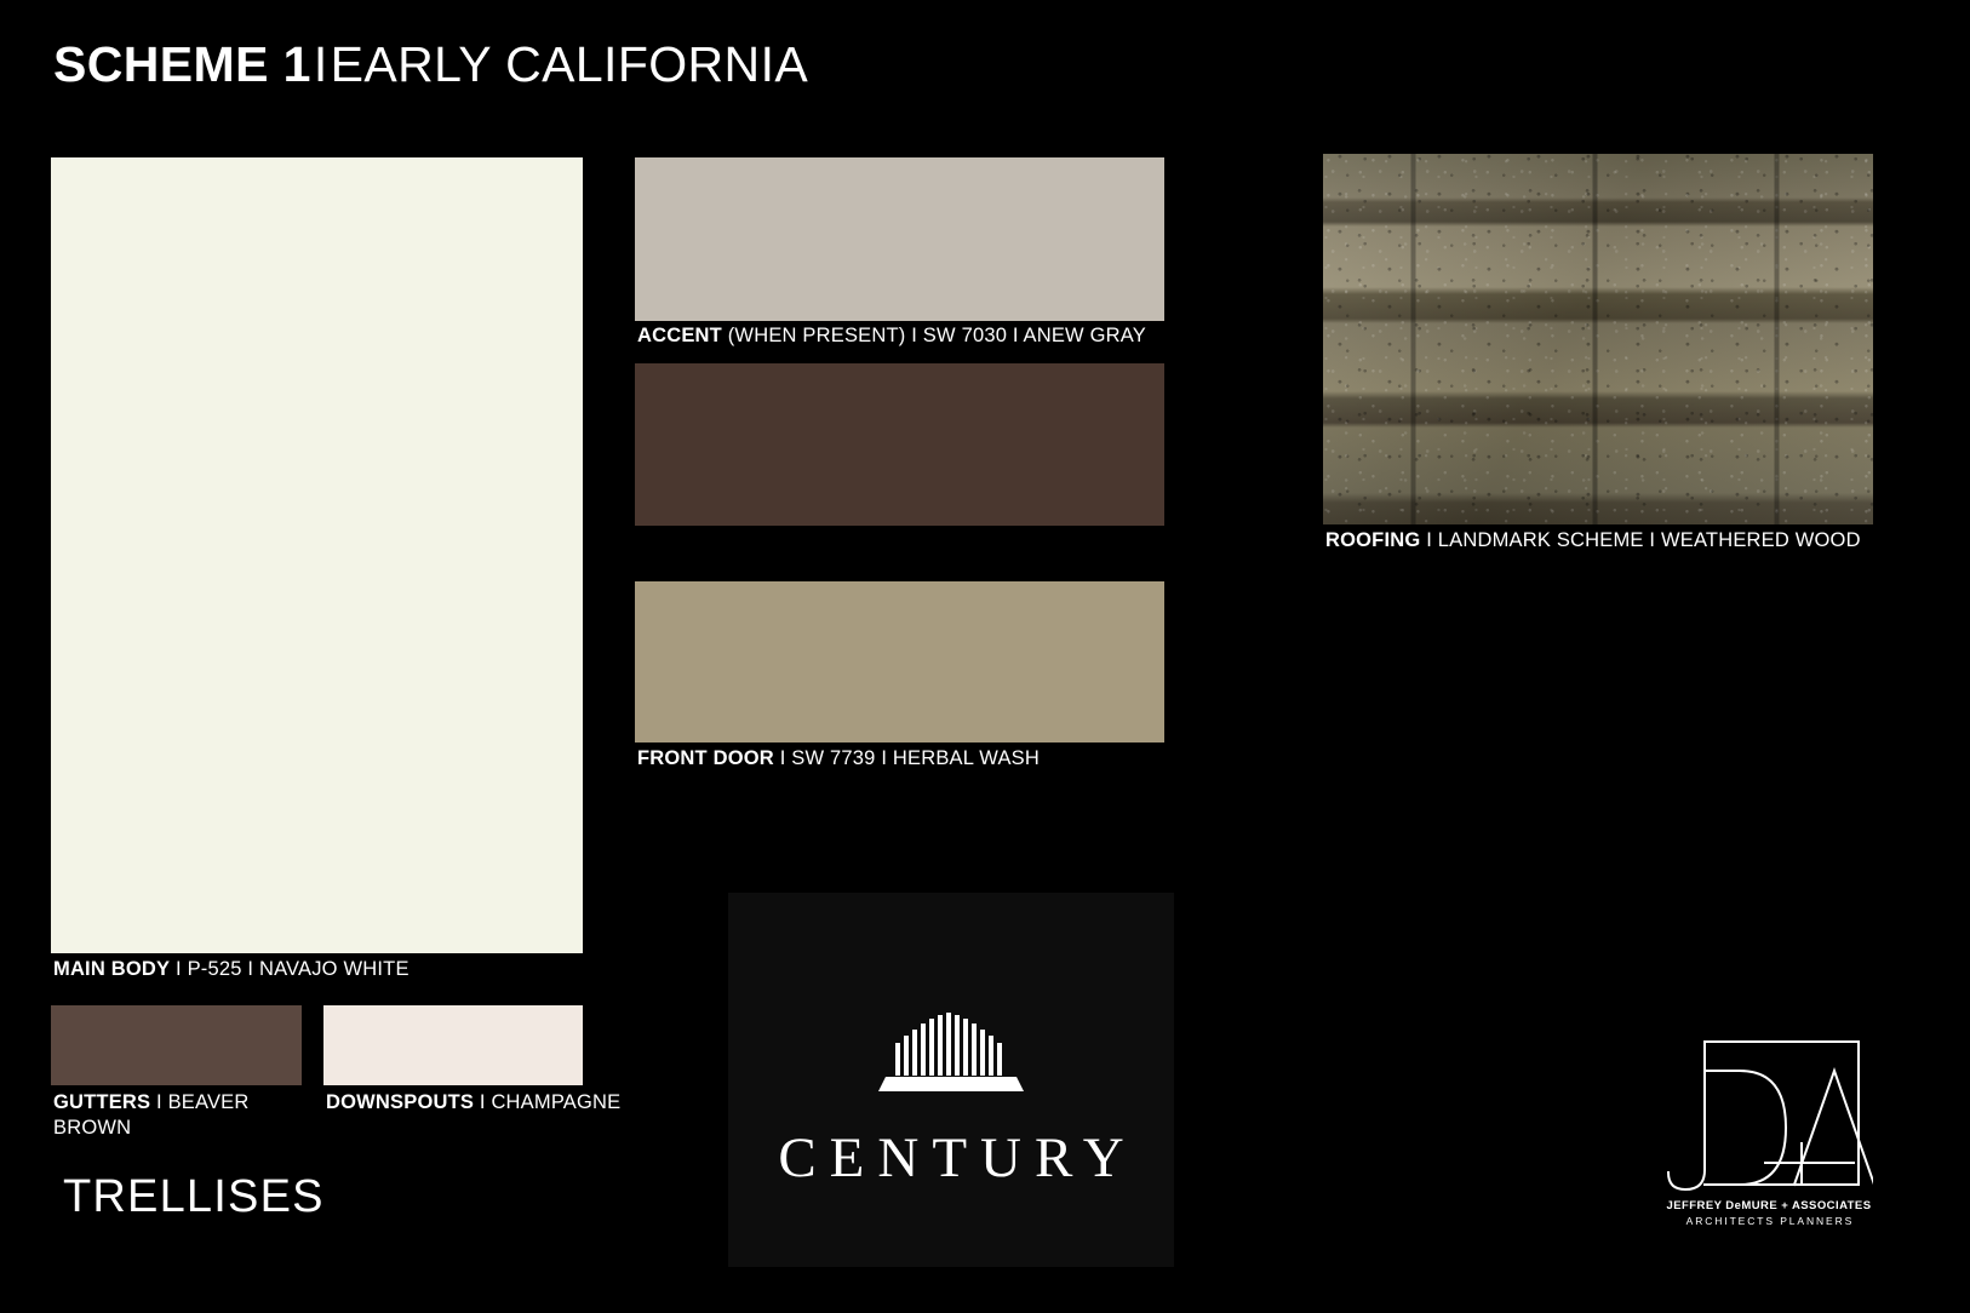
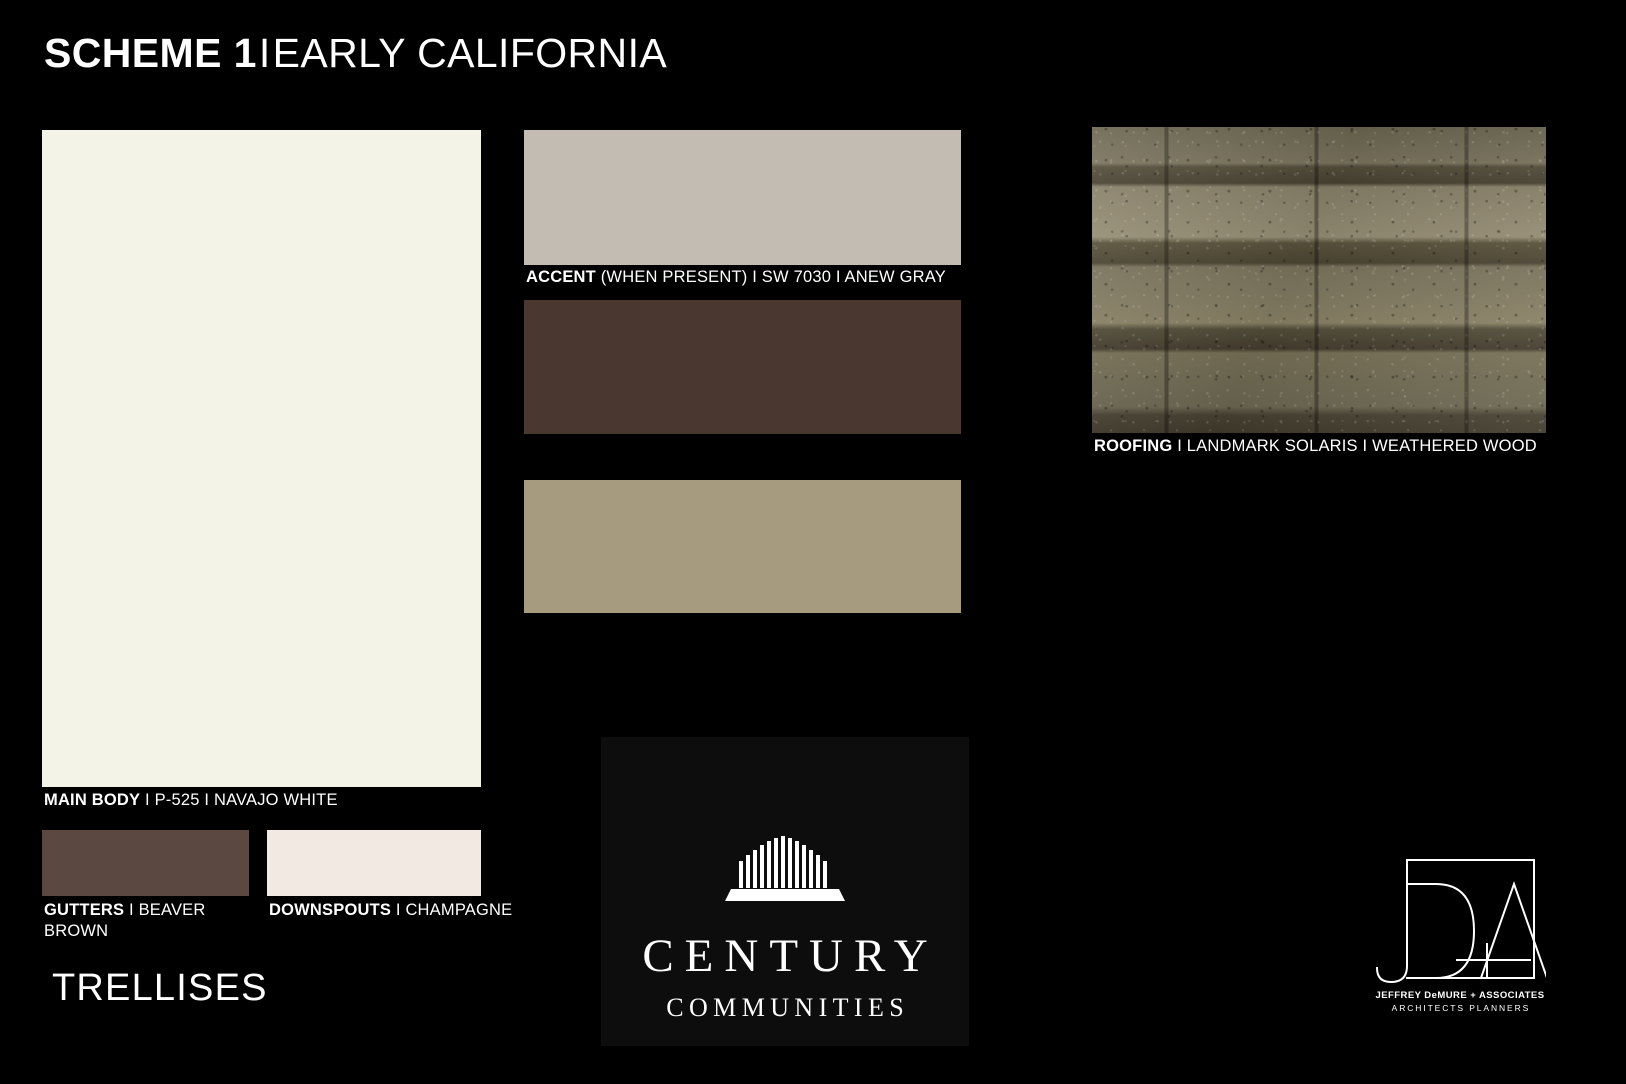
  SCHEME 1IEARLY CALIFORNIA
  MAIN BODY I P-525 I NAVAJO WHITE
  ACCENT (WHEN PRESENT) I SW 7030 I ANEW GRAY
- FRONT DOOR I SW 7739 I HERBAL WASH
  GUTTERS I BEAVER BROWN
  DOWNSPOUTS I CHAMPAGNE
- ROOFING I LANDMARK SCHEME I WEATHERED WOOD
+ ROOFING I LANDMARK SOLARIS I WEATHERED WOOD
  TRELLISES
  CENTURY
+ COMMUNITIES
  JEFFREY DeMURE + ASSOCIATES
  ARCHITECTS PLANNERS
